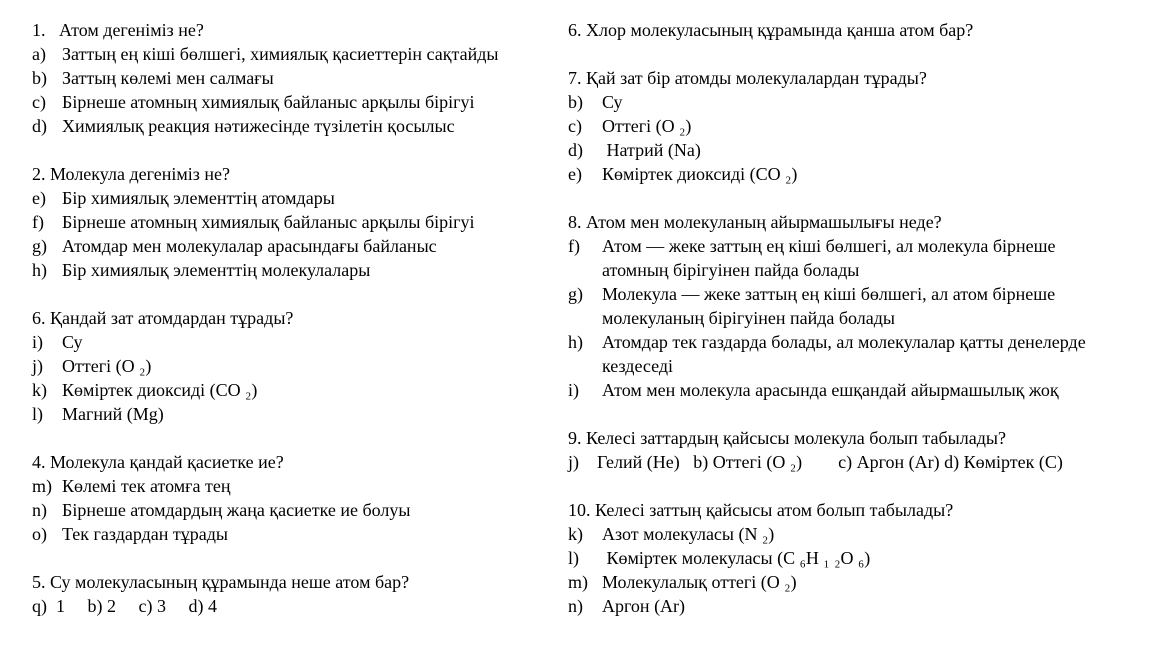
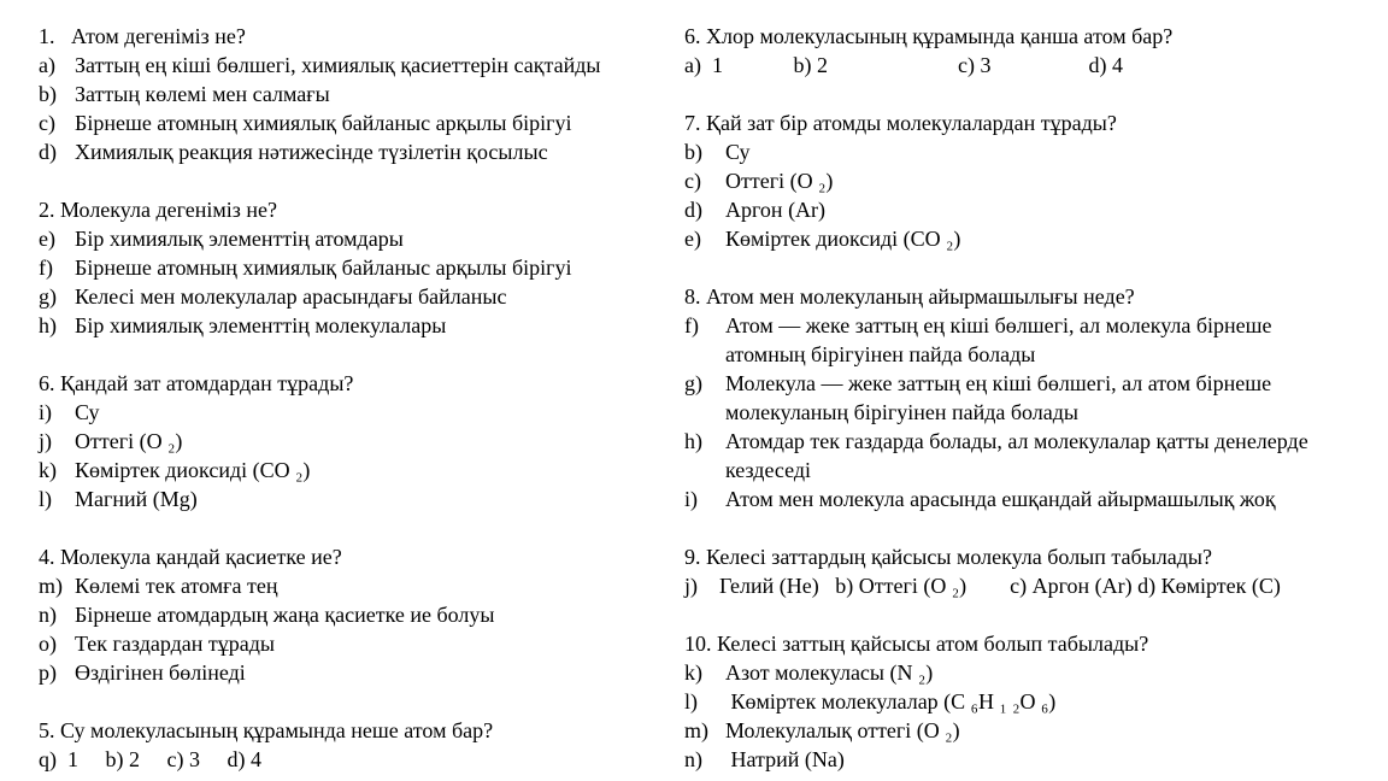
  1. Атом дегеніміз не?
  a)
  Заттың ең кіші бөлшегі, химиялық қасиеттерін сақтайды
  b)
  Заттың көлемі мен салмағы
  c)
  Бірнеше атомның химиялық байланыс арқылы бірігуі
  d)
  Химиялық реакция нәтижесінде түзілетін қосылыс
  2. Молекула дегеніміз не?
  e)
  Бір химиялық элементтің атомдары
  f)
  Бірнеше атомның химиялық байланыс арқылы бірігуі
  g)
- Атомдар мен молекулалар арасындағы байланыс
+ Келесі мен молекулалар арасындағы байланыс
  h)
  Бір химиялық элементтің молекулалары
  6. Қандай зат атомдардан тұрады?
  i)
  Су
  j)
  Оттегі (O ₂)
  k)
  Көміртек диоксиді (CO ₂)
  l)
  Магний (Mg)
  4. Молекула қандай қасиетке ие?
  m)
  Көлемі тек атомға тең
  n)
  Бірнеше атомдардың жаңа қасиетке ие болуы
  o)
  Тек газдардан тұрады
+ p)
+ Өздігінен бөлінеді
  5. Су молекуласының құрамында неше атом бар?
  q) 1 b) 2 c) 3 d) 4
  6. Хлор молекуласының құрамында қанша атом бар?
+ a) 1 b) 2 c) 3 d) 4
  7. Қай зат бір атомды молекулалардан тұрады?
  b)
  Су
  c)
  Оттегі (O ₂)
  d)
- Натрий (Na)
+ Аргон (Ar)
  e)
  Көміртек диоксиді (CO ₂)
  8. Атом мен молекуланың айырмашылығы неде?
  f)
  Атом — жеке заттың ең кіші бөлшегі, ал молекула бірнеше атомның бірігуінен пайда болады
  g)
  Молекула — жеке заттың ең кіші бөлшегі, ал атом бірнеше молекуланың бірігуінен пайда болады
  h)
  Атомдар тек газдарда болады, ал молекулалар қатты денелерде кездеседі
  i)
  Атом мен молекула арасында ешқандай айырмашылық жоқ
  9. Келесі заттардың қайсысы молекула болып табылады?
  j) Гелий (He) b) Оттегі (O ₂) c) Аргон (Ar) d) Көміртек (C)
  10. Келесі заттың қайсысы атом болып табылады?
  k)
  Азот молекуласы (N ₂)
  l)
- Көміртек молекуласы (C ₆H ₁ ₂O ₆)
+ Көміртек молекулалар (C ₆H ₁ ₂O ₆)
  m)
  Молекулалық оттегі (O ₂)
  n)
- Аргон (Ar)
+ Натрий (Na)
